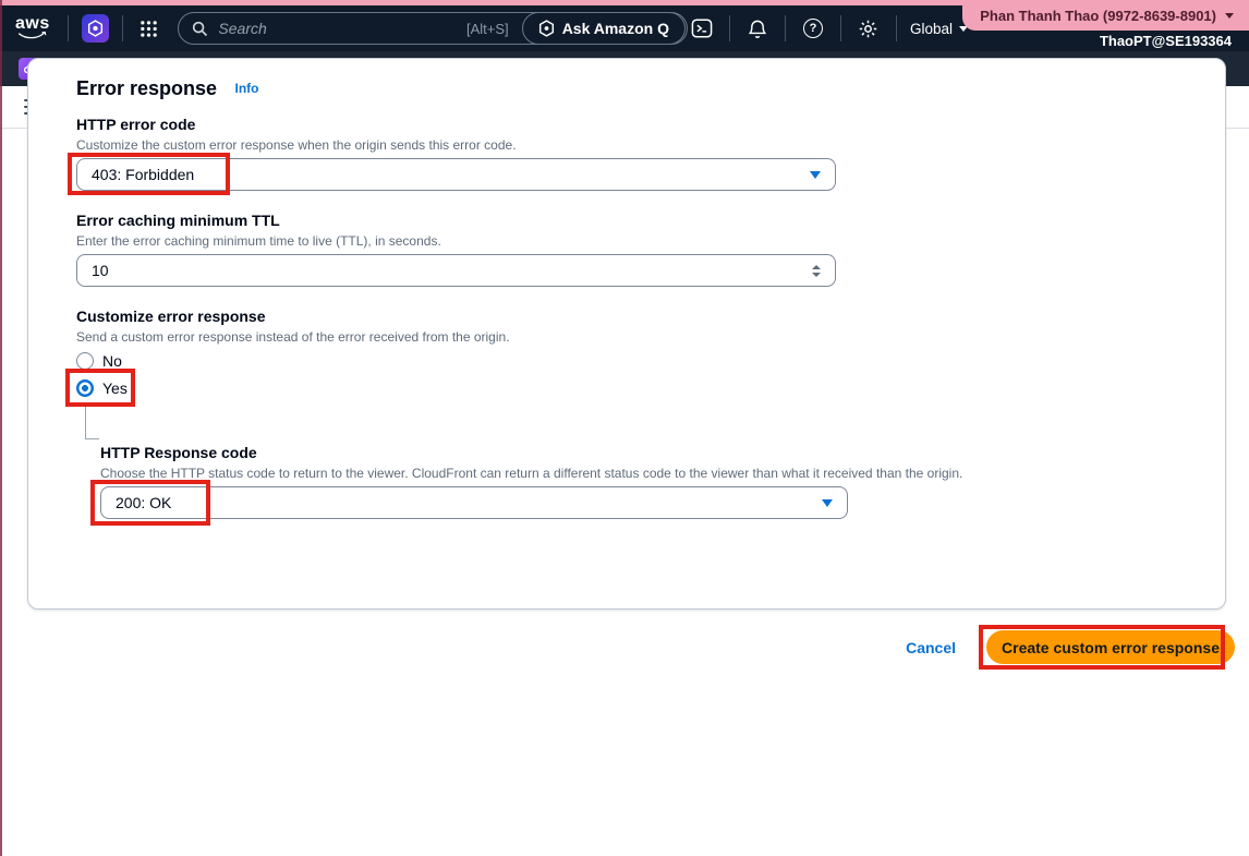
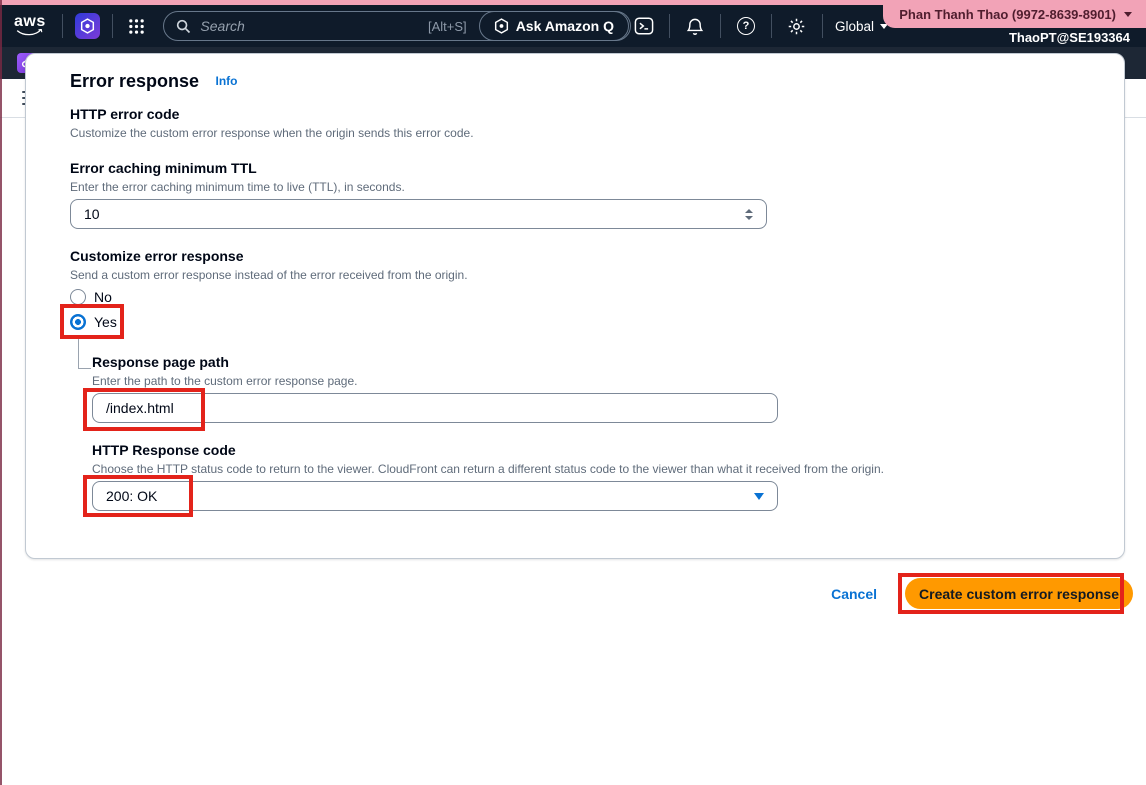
  aws
  Search
  [Alt+S]
  Ask Amazon Q
  ?
  Global
  Phan Thanh Thao (9972-8639-8901)
  ThaoPT@SE193364
  Error response Info
  HTTP error code
  Customize the custom error response when the origin sends this error code.
- 403: Forbidden
  Error caching minimum TTL
  Enter the error caching minimum time to live (TTL), in seconds.
  10
  Customize error response
  Send a custom error response instead of the error received from the origin.
  No
  Yes
+ Response page path
+ Enter the path to the custom error response page.
+ /index.html
  HTTP Response code
- Choose the HTTP status code to return to the viewer. CloudFront can return a different status code to the viewer than what it received than the origin.
+ Choose the HTTP status code to return to the viewer. CloudFront can return a different status code to the viewer than what it received from the origin.
  200: OK
  Cancel
  Create custom error response
